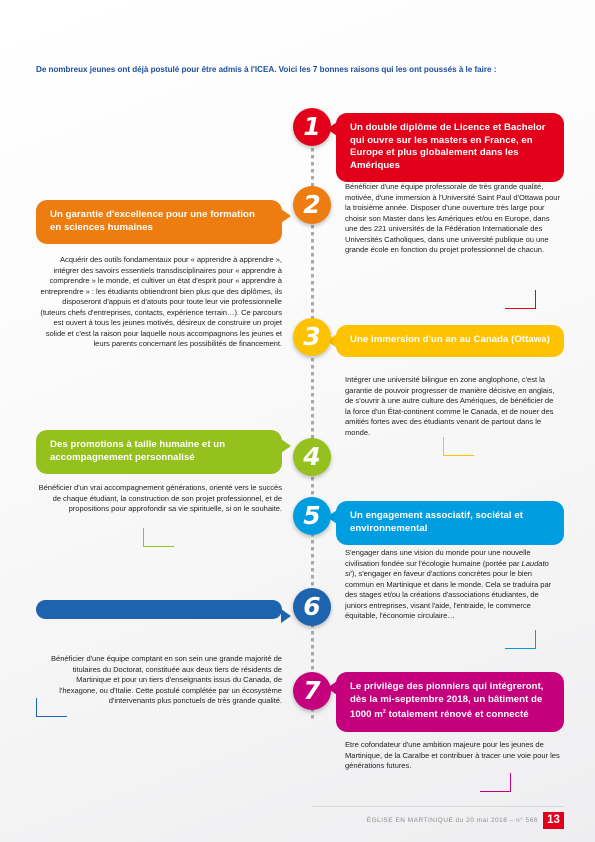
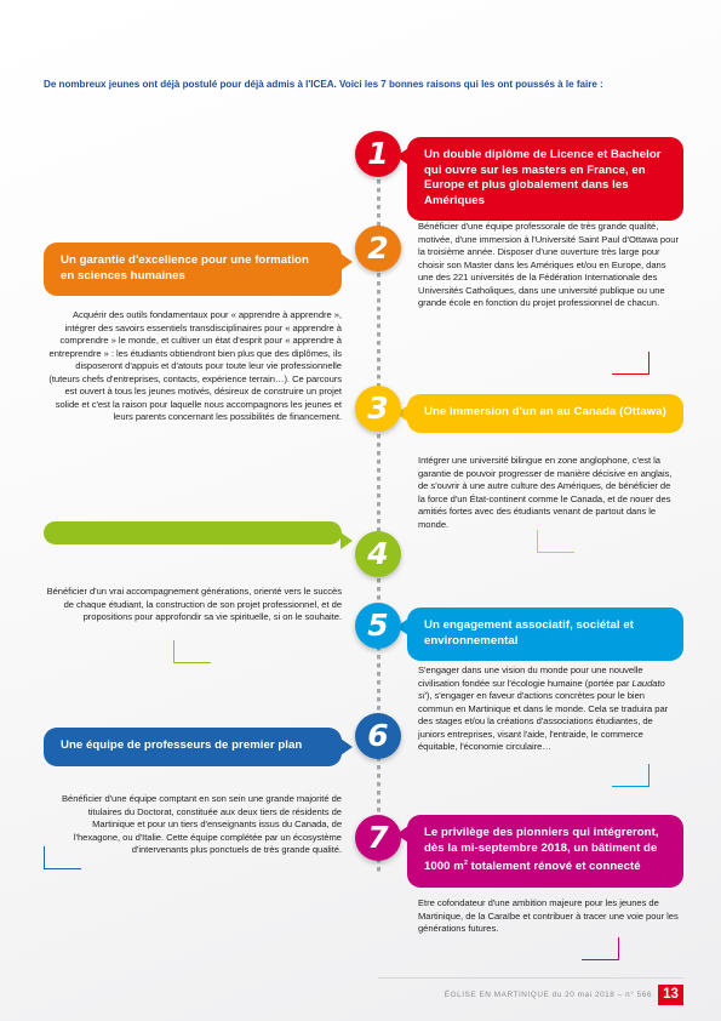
- De nombreux jeunes ont déjà postulé pour être admis à l'ICEA. Voici les 7 bonnes raisons qui les ont poussés à le faire :
+ De nombreux jeunes ont déjà postulé pour déjà admis à l'ICEA. Voici les 7 bonnes raisons qui les ont poussés à le faire :
  1
  Un double diplôme de Licence et Bachelor qui ouvre sur les masters en France, en Europe et plus globalement dans les Amériques
  2
  Bénéficier d'une équipe professorale de très grande qualité, motivée, d'une immersion à l'Université Saint Paul d'Ottawa pour la troisième année. Disposer d'une ouverture très large pour choisir son Master dans les Amériques et/ou en Europe, dans une des 221 universités de la Fédération Internationale des Universités Catholiques, dans une université publique ou une grande école en fonction du projet professionnel de chacun.
  Un garantie d'excellence pour une formation en sciences humaines
  Acquérir des outils fondamentaux pour « apprendre à apprendre », intégrer des savoirs essentiels transdisciplinaires pour « apprendre à comprendre » le monde, et cultiver un état d'esprit pour « apprendre à entreprendre » : les étudiants obtiendront bien plus que des diplômes, ils disposeront d'appuis et d'atouts pour toute leur vie professionnelle (tuteurs chefs d'entreprises, contacts, expérience terrain…). Ce parcours est ouvert à tous les jeunes motivés, désireux de construire un projet solide et c'est la raison pour laquelle nous accompagnons les jeunes et leurs parents concernant les possibilités de financement.
  3
  Une immersion d'un an au Canada (Ottawa)
  Intégrer une université bilingue en zone anglophone, c'est la garantie de pouvoir progresser de manière décisive en anglais, de s'ouvrir à une autre culture des Amériques, de bénéficier de la force d'un État-continent comme le Canada, et de nouer des amitiés fortes avec des étudiants venant de partout dans le monde.
  4
- Des promotions à taille humaine et un accompagnement personnalisé
  Bénéficier d'un vrai accompagnement générations, orienté vers le succès de chaque étudiant, la construction de son projet professionnel, et de propositions pour approfondir sa vie spirituelle, si on le souhaite.
  5
  Un engagement associatif, sociétal et environnemental
  S'engager dans une vision du monde pour une nouvelle civilisation fondée sur l'écologie humaine (portée par Laudato si'), s'engager en faveur d'actions concrètes pour le bien commun en Martinique et dans le monde. Cela se traduira par des stages et/ou la créations d'associations étudiantes, de juniors entreprises, visant l'aide, l'entraide, le commerce équitable, l'économie circulaire…
  6
+ Une équipe de professeurs de premier plan
- Bénéficier d'une équipe comptant en son sein une grande majorité de titulaires du Doctorat, constituée aux deux tiers de résidents de Martinique et pour un tiers d'enseignants issus du Canada, de l'hexagone, ou d'Italie. Cette postulé complétée par un écosystème d'intervenants plus ponctuels de très grande qualité.
+ Bénéficier d'une équipe comptant en son sein une grande majorité de titulaires du Doctorat, constituée aux deux tiers de résidents de Martinique et pour un tiers d'enseignants issus du Canada, de l'hexagone, ou d'Italie. Cette équipe complétée par un écosystème d'intervenants plus ponctuels de très grande qualité.
  7
  Le privilège des pionniers qui intégreront, dès la mi-septembre 2018, un bâtiment de 1000 m totalement rénové et connecté
  Etre cofondateur d'une ambition majeure pour les jeunes de Martinique, de la Caraïbe et contribuer à tracer une voie pour les générations futures.
  13
